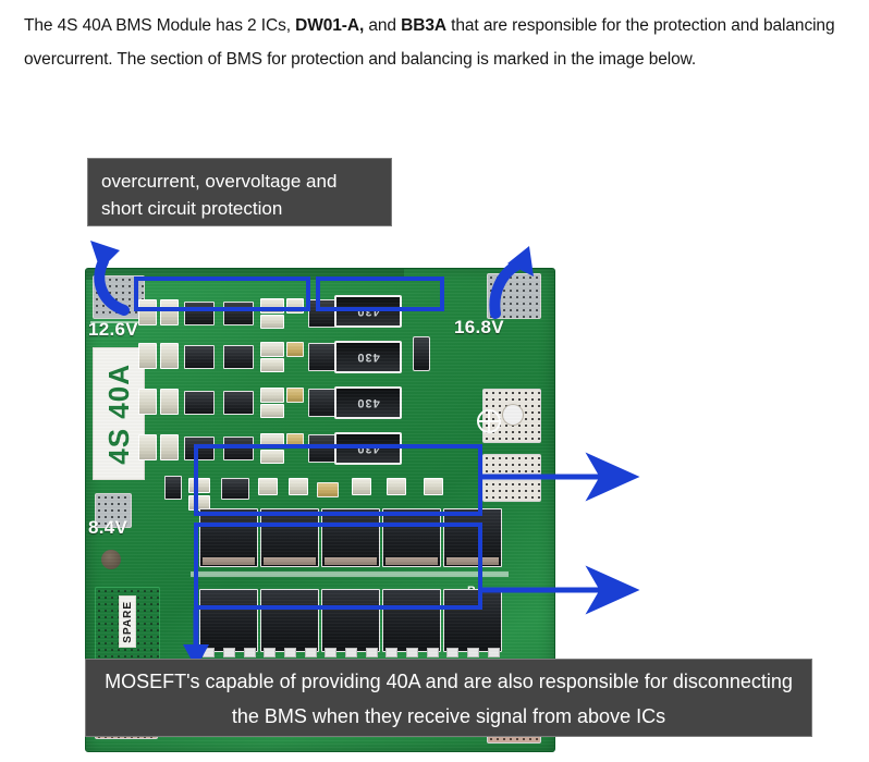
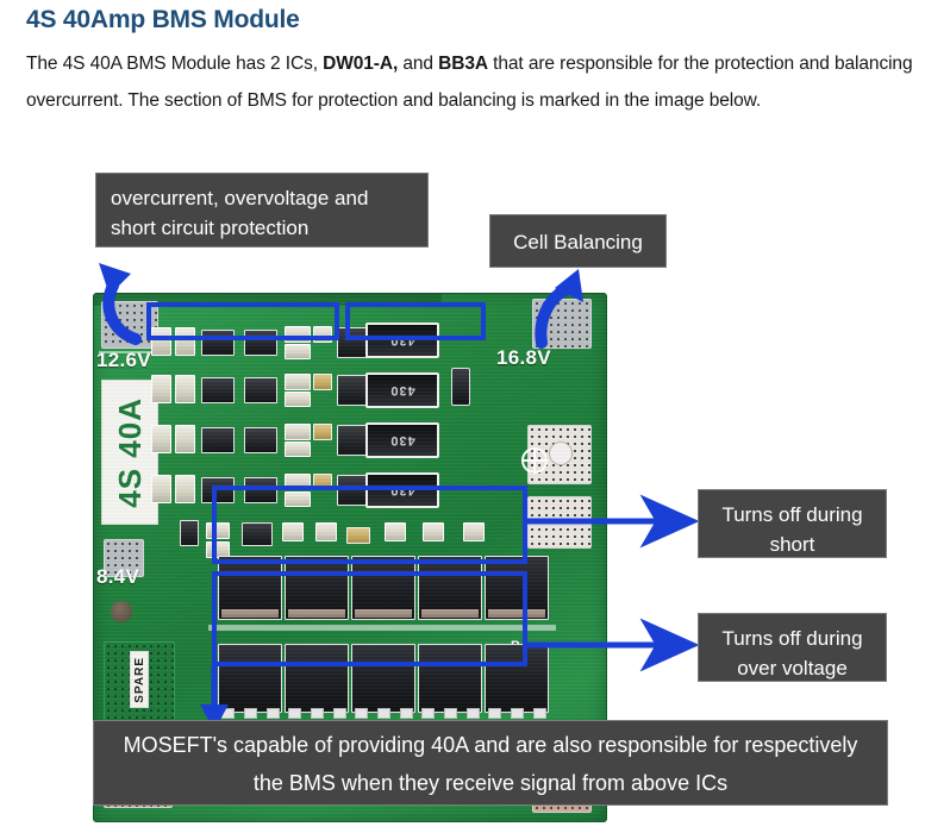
+ 4S 40Amp BMS Module
  The 4S 40A BMS Module has 2 ICs, DW01-A, and BB3A that are responsible for the protection and balancing overcurrent. The section of BMS for protection and balancing is marked in the image below.
  overcurrent, overvoltage and short circuit protection
+ Cell Balancing
+ Turns off during short
+ Turns off during over voltage
- MOSEFT's capable of providing 40A and are also responsible for disconnecting the BMS when they receive signal from above ICs
+ MOSEFT's capable of providing 40A and are also responsible for respectively the BMS when they receive signal from above ICs
